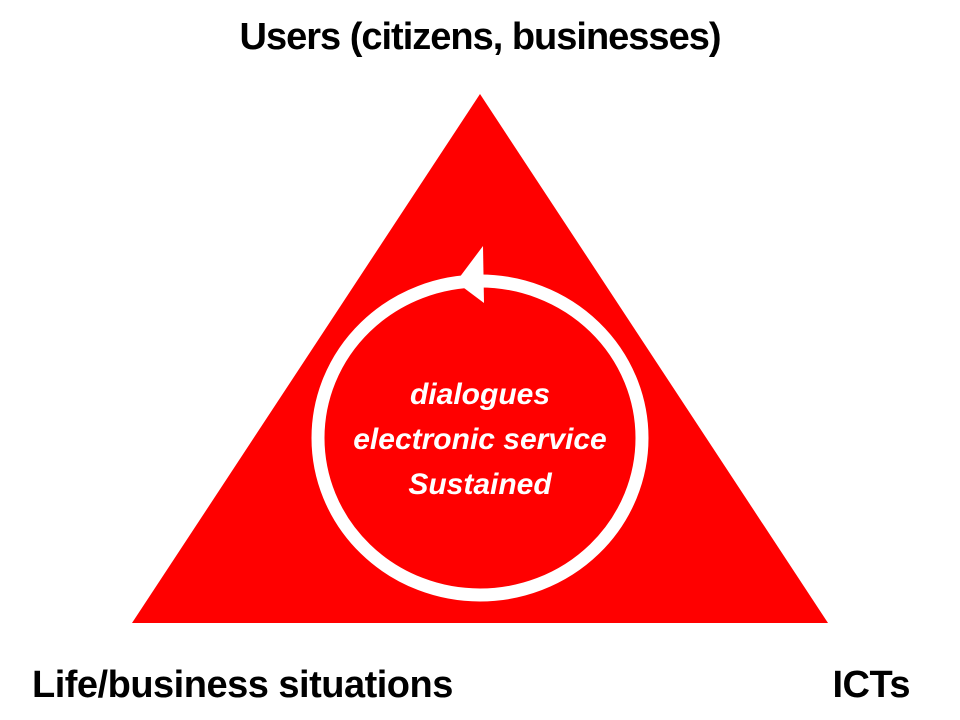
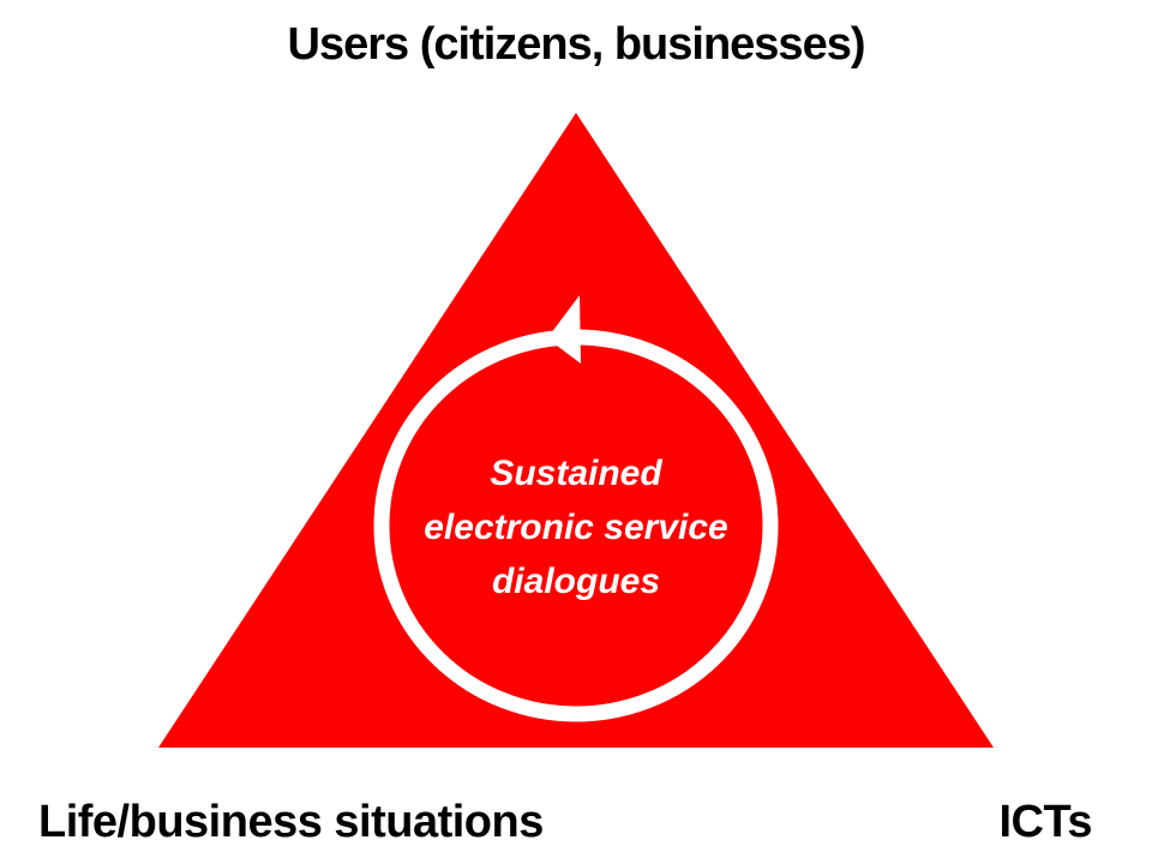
  Users (citizens, businesses)
- dialogues
+ Sustained
  electronic service
- Sustained
+ dialogues
  Life/business situations
  ICTs
